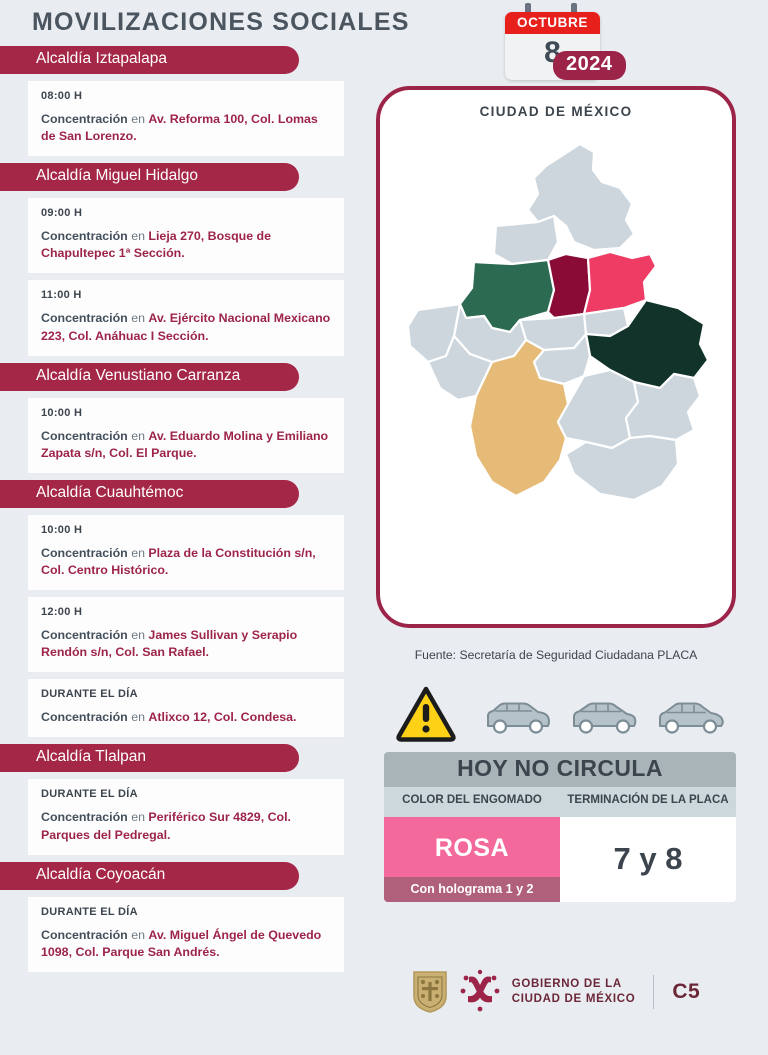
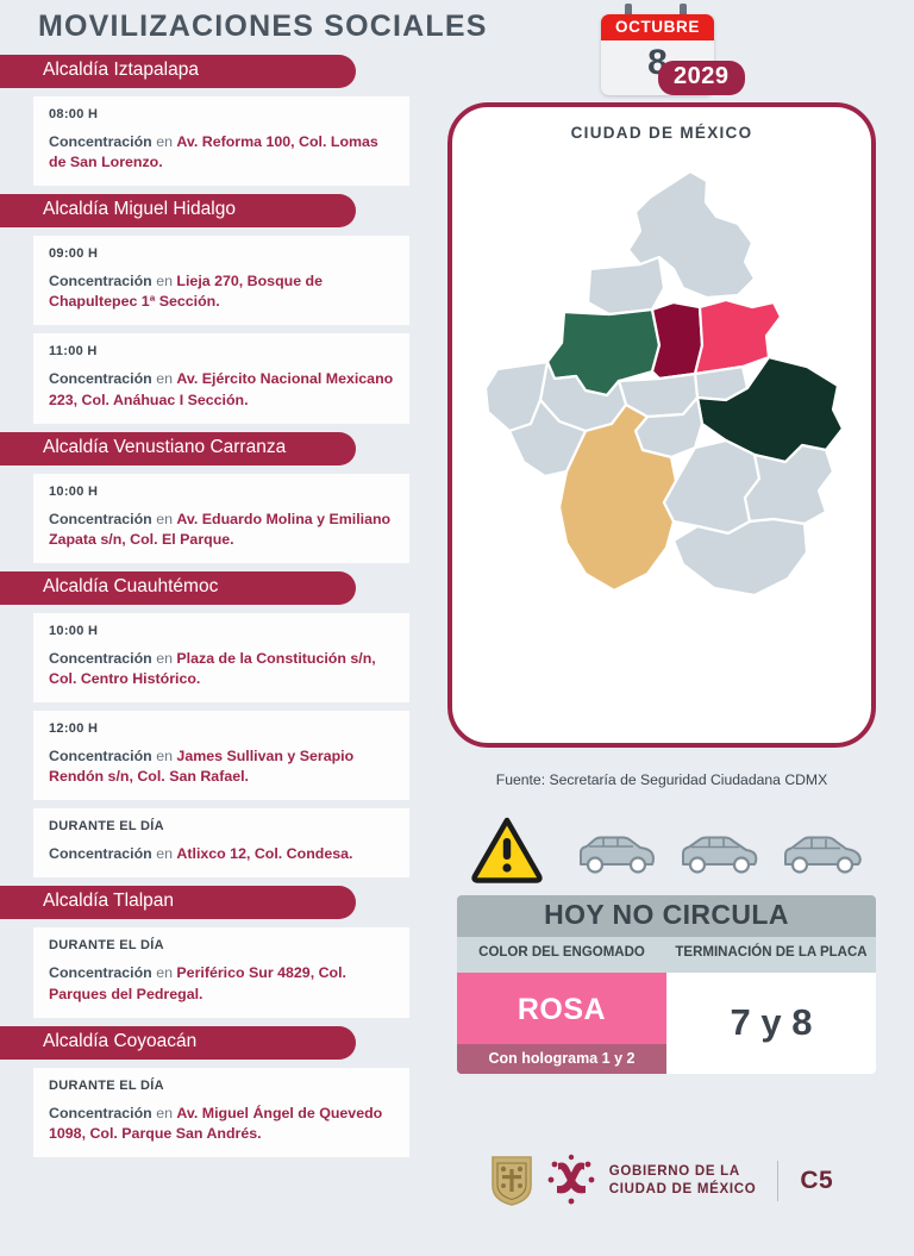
  MOVILIZACIONES SOCIALES
  OCTUBRE
  8
- 2024
+ 2029
  Alcaldía Iztapalapa
  08:00 H
  Concentración en Av. Reforma 100, Col. Lomas de San Lorenzo.
  Alcaldía Miguel Hidalgo
  09:00 H
  Concentración en Lieja 270, Bosque de Chapultepec 1ª Sección.
  11:00 H
  Concentración en Av. Ejército Nacional Mexicano 223, Col. Anáhuac I Sección.
  Alcaldía Venustiano Carranza
  10:00 H
  Concentración en Av. Eduardo Molina y Emiliano Zapata s/n, Col. El Parque.
  Alcaldía Cuauhtémoc
  10:00 H
  Concentración en Plaza de la Constitución s/n, Col. Centro Histórico.
  12:00 H
  Concentración en James Sullivan y Serapio Rendón s/n, Col. San Rafael.
  DURANTE EL DÍA
  Concentración en Atlixco 12, Col. Condesa.
  Alcaldía Tlalpan
  DURANTE EL DÍA
  Concentración en Periférico Sur 4829, Col. Parques del Pedregal.
  Alcaldía Coyoacán
  DURANTE EL DÍA
  Concentración en Av. Miguel Ángel de Quevedo 1098, Col. Parque San Andrés.
  CIUDAD DE MÉXICO
- Fuente: Secretaría de Seguridad Ciudadana PLACA
+ Fuente: Secretaría de Seguridad Ciudadana CDMX
  HOY NO CIRCULA
  COLOR DEL ENGOMADO
  TERMINACIÓN DE LA PLACA
  ROSA
  Con holograma 1 y 2
  7 y 8
  GOBIERNO DE LA
  CIUDAD DE MÉXICO
  C5
